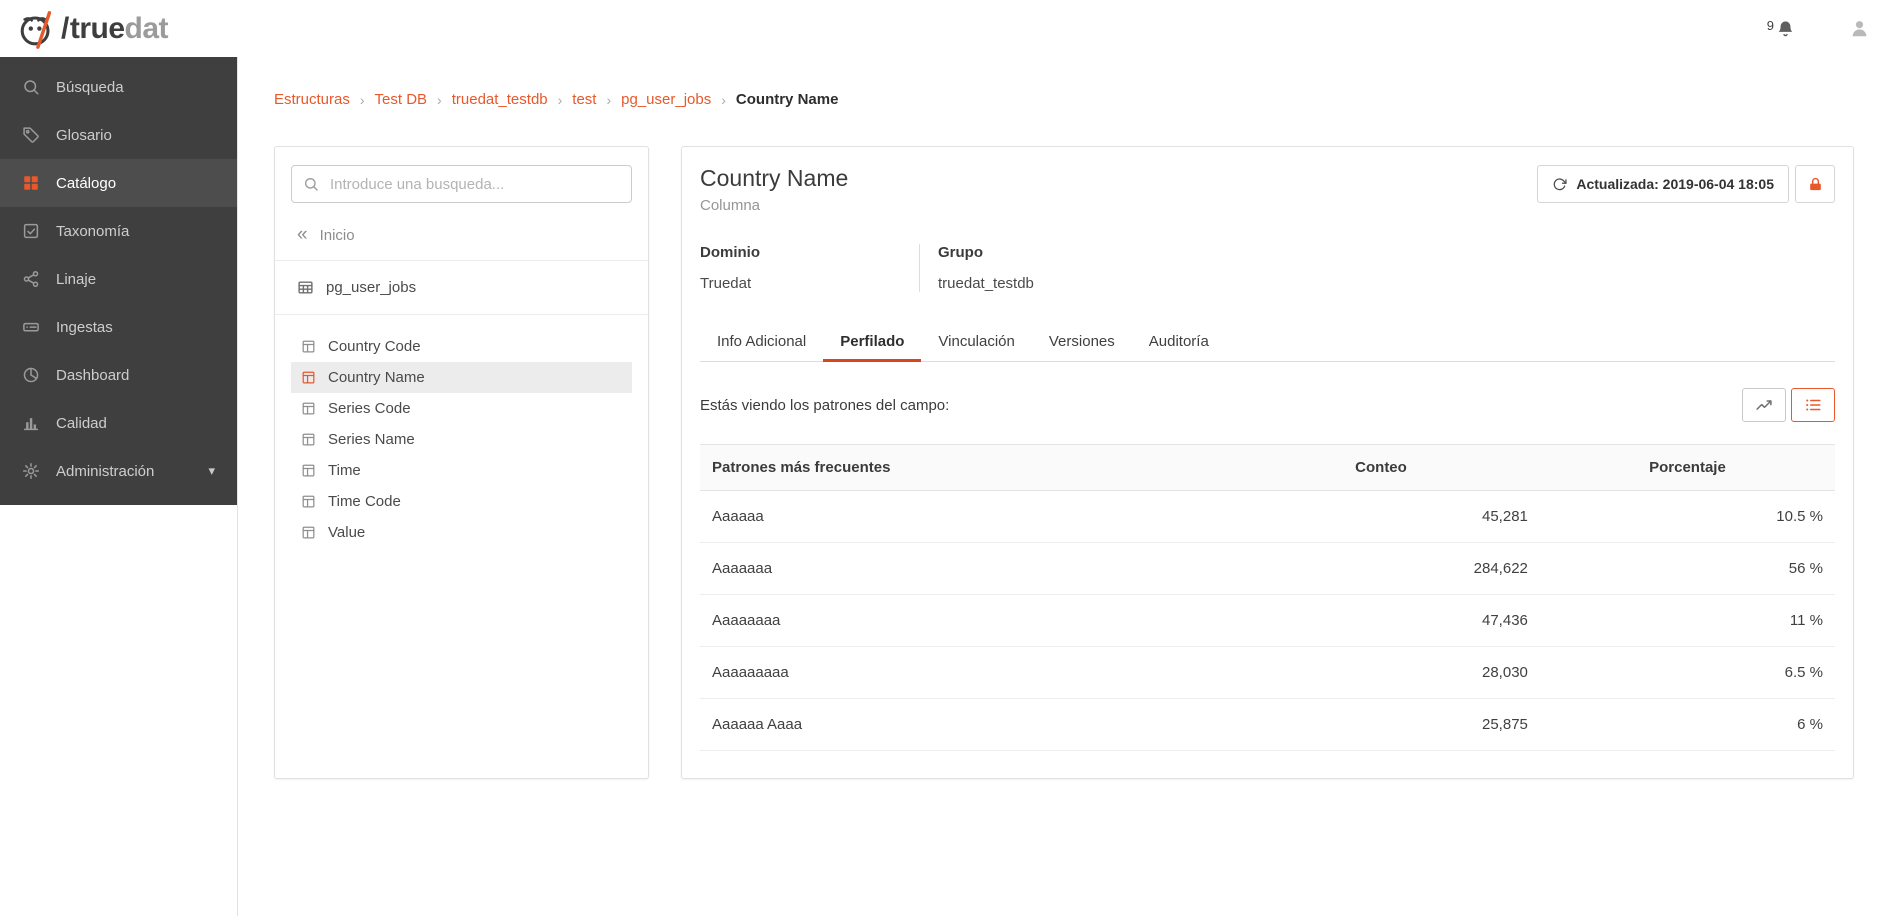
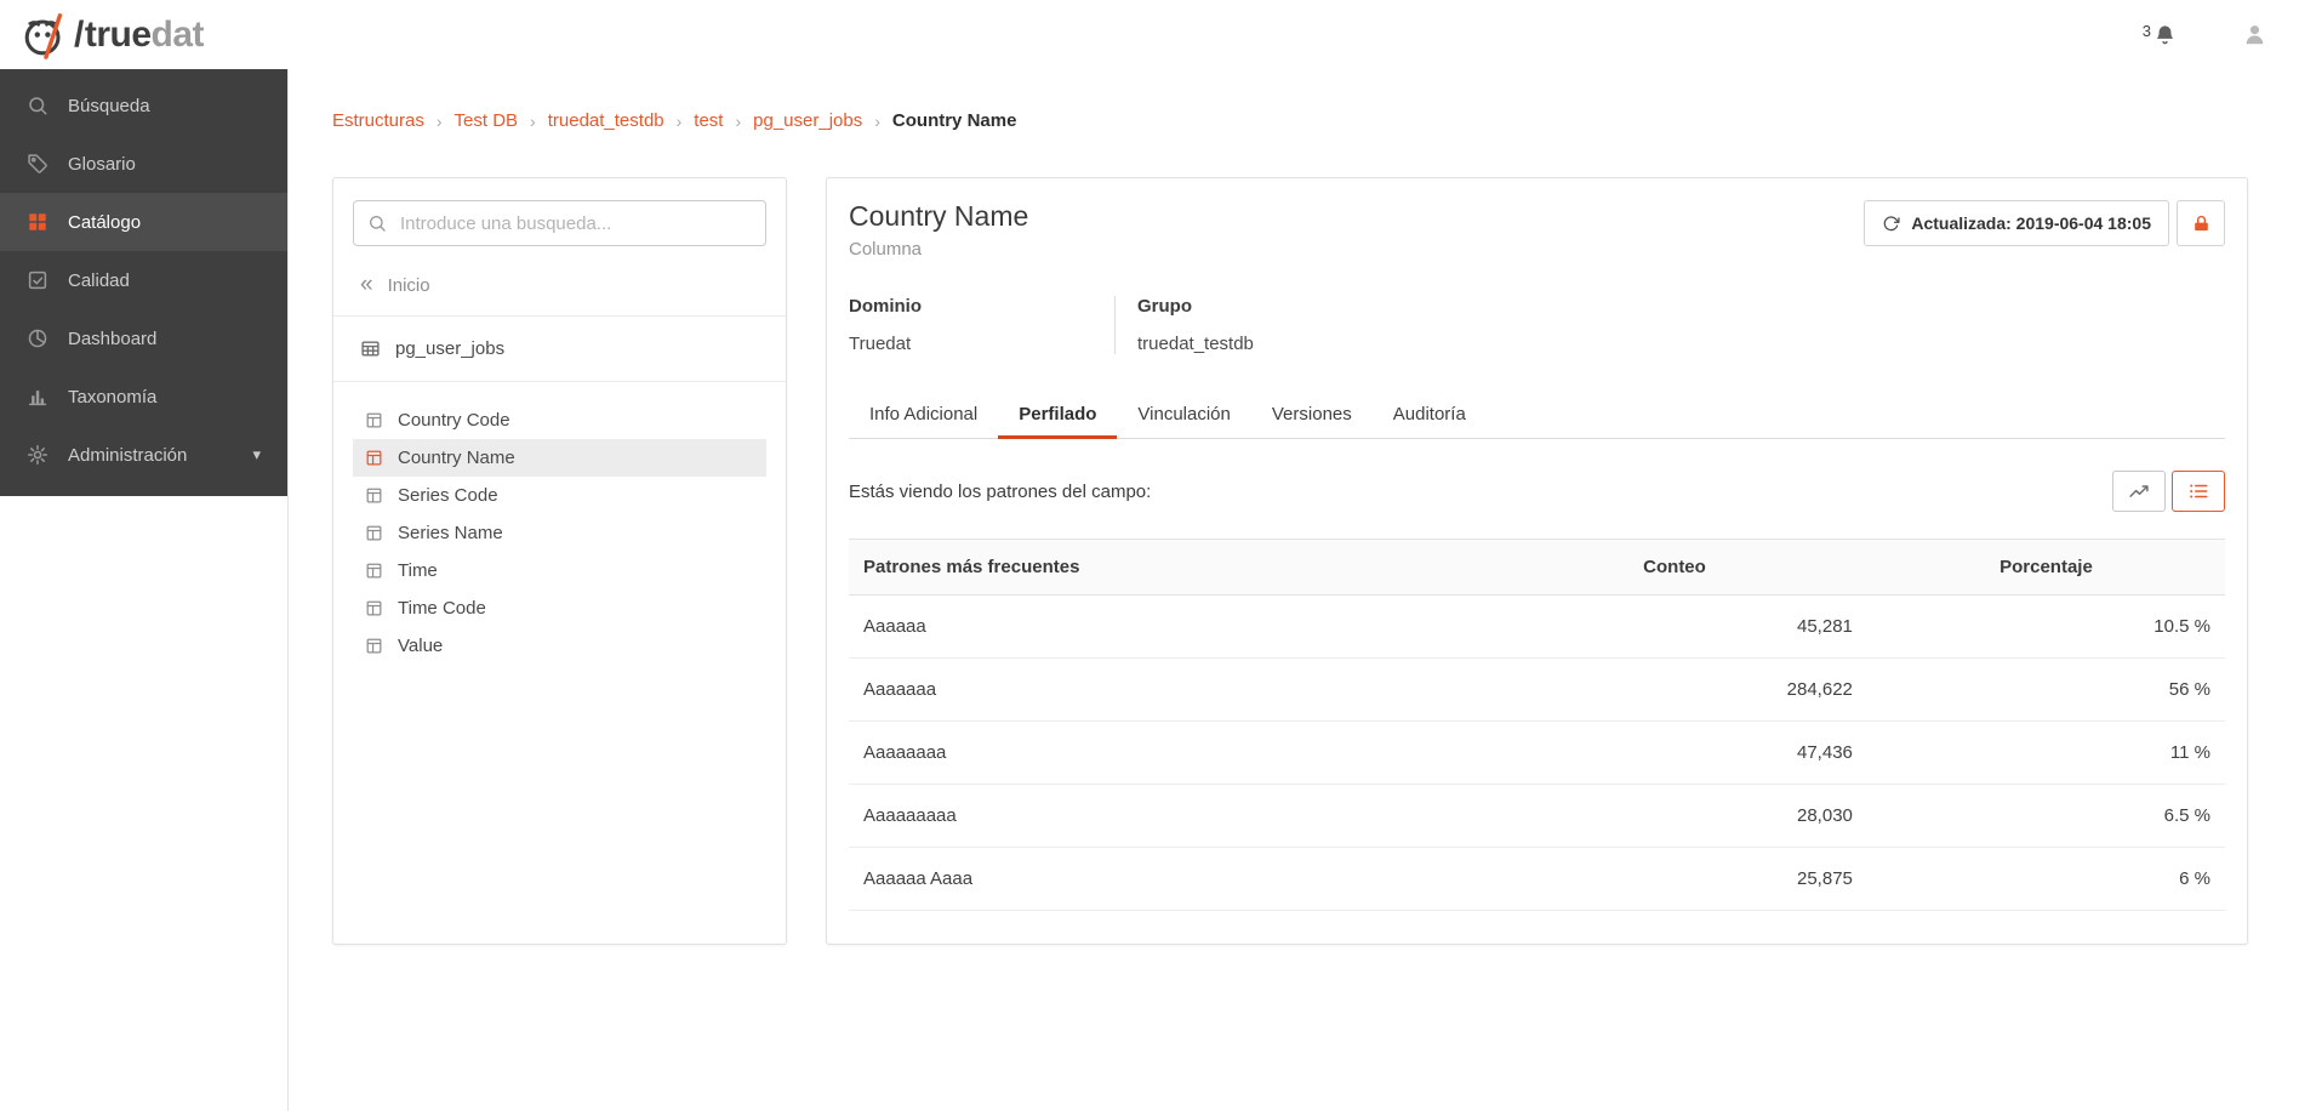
  /
  true
  dat
- 9
+ 3
  Búsqueda
  Glosario
  Catálogo
- Taxonomía
+ Calidad
- Linaje
- Ingestas
  Dashboard
- Calidad
+ Taxonomía
  Administración
  ▾
  Estructuras
  ›
  Test DB
  ›
  truedat_testdb
  ›
  test
  ›
  pg_user_jobs
  ›
  Country Name
  Introduce una busqueda...
  «
  Inicio
  pg_user_jobs
  Country Code
  Country Name
  Series Code
  Series Name
  Time
  Time Code
  Value
  Country Name
  Columna
  Actualizada: 2019-06-04 18:05
  Dominio
  Truedat
  Grupo
  truedat_testdb
  Info Adicional
  Perfilado
  Vinculación
  Versiones
  Auditoría
  Estás viendo los patrones del campo:
  Patrones más frecuentes	Conteo	Porcentaje
  Aaaaaa	45,281	10.5 %
  Aaaaaaa	284,622	56 %
  Aaaaaaaa	47,436	11 %
  Aaaaaaaaa	28,030	6.5 %
  Aaaaaa Aaaa	25,875	6 %
